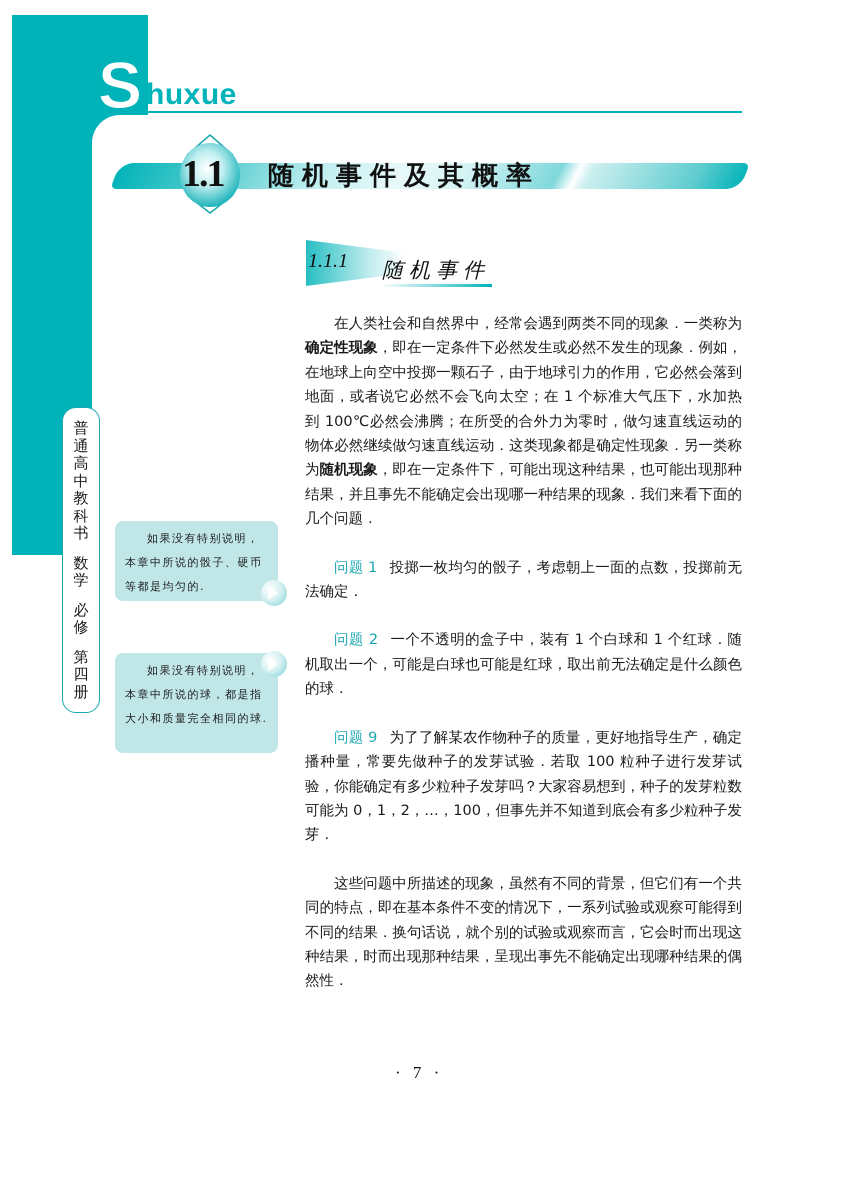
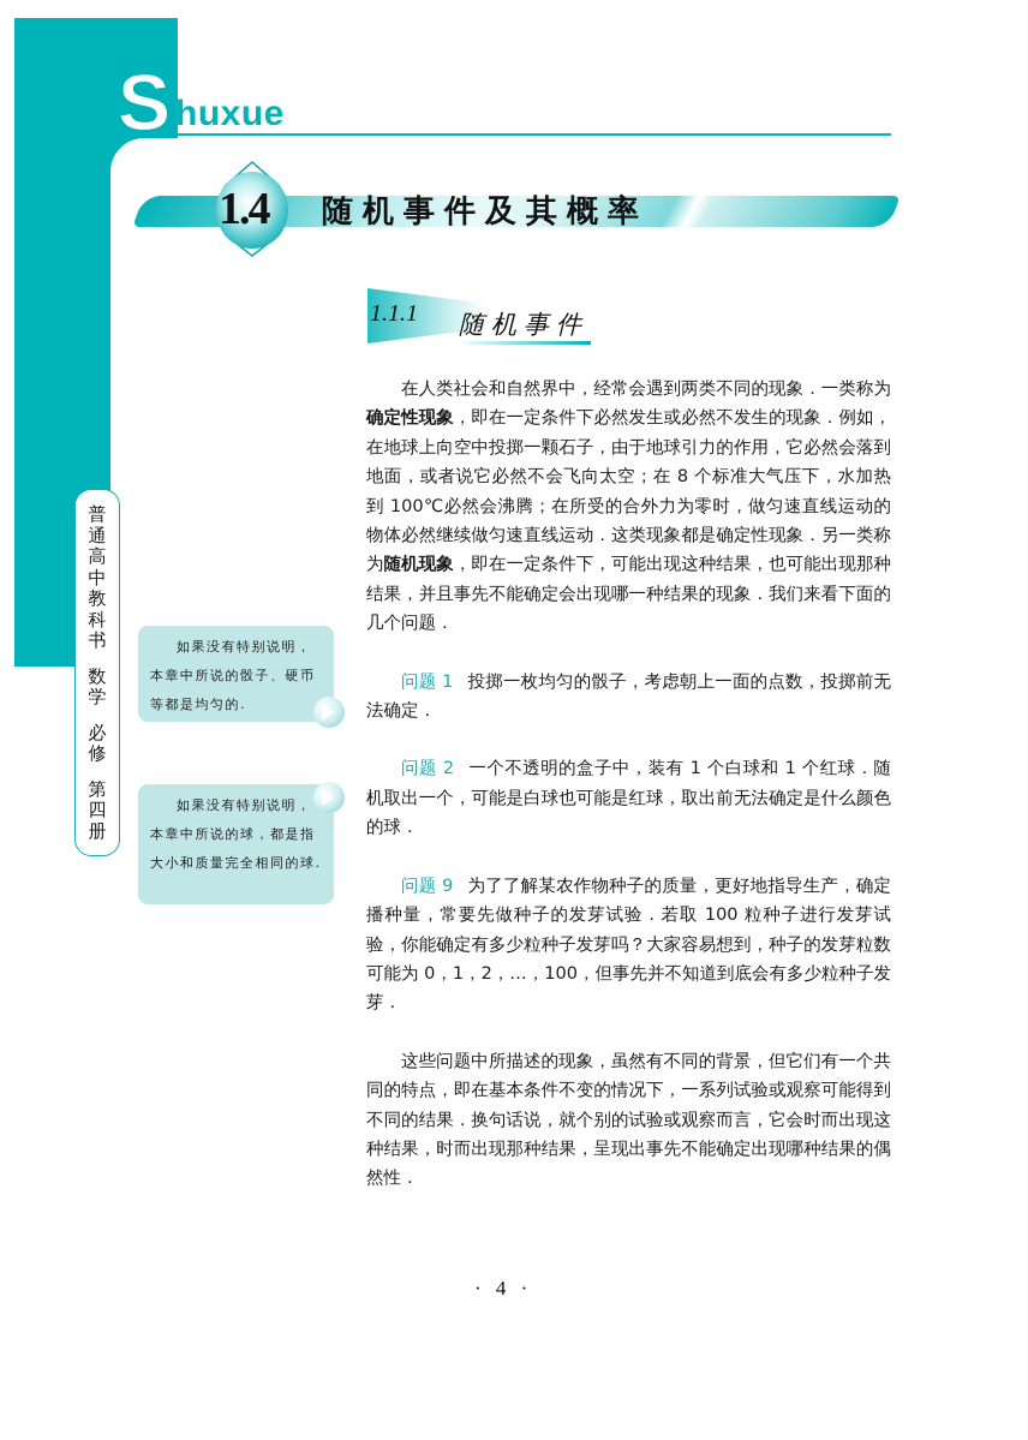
  S
  huxue
- 1.1
+ 1.4
  随机事件及其概率
  1.1.1
  随机事件
  普通高中教科书
  数学
  必修
  第四册
  如果没有特别说明，本章中所说的骰子、硬币等都是均匀的.
  如果没有特别说明，本章中所说的球，都是指大小和质量完全相同的球.
- 在人类社会和自然界中，经常会遇到两类不同的现象．一类称为确定性现象，即在一定条件下必然发生或必然不发生的现象．例如，在地球上向空中投掷一颗石子，由于地球引力的作用，它必然会落到地面，或者说它必然不会飞向太空；在 1 个标准大气压下，水加热到 100℃必然会沸腾；在所受的合外力为零时，做匀速直线运动的物体必然继续做匀速直线运动．这类现象都是确定性现象．另一类称为随机现象，即在一定条件下，可能出现这种结果，也可能出现那种结果，并且事先不能确定会出现哪一种结果的现象．我们来看下面的几个问题．
+ 在人类社会和自然界中，经常会遇到两类不同的现象．一类称为确定性现象，即在一定条件下必然发生或必然不发生的现象．例如，在地球上向空中投掷一颗石子，由于地球引力的作用，它必然会落到地面，或者说它必然不会飞向太空；在 8 个标准大气压下，水加热到 100℃必然会沸腾；在所受的合外力为零时，做匀速直线运动的物体必然继续做匀速直线运动．这类现象都是确定性现象．另一类称为随机现象，即在一定条件下，可能出现这种结果，也可能出现那种结果，并且事先不能确定会出现哪一种结果的现象．我们来看下面的几个问题．
  问题 1 投掷一枚均匀的骰子，考虑朝上一面的点数，投掷前无法确定．
  问题 2 一个不透明的盒子中，装有 1 个白球和 1 个红球．随机取出一个，可能是白球也可能是红球，取出前无法确定是什么颜色的球．
  问题 9 为了了解某农作物种子的质量，更好地指导生产，确定播种量，常要先做种子的发芽试验．若取 100 粒种子进行发芽试验，你能确定有多少粒种子发芽吗？大家容易想到，种子的发芽粒数可能为 0，1，2，…，100，但事先并不知道到底会有多少粒种子发芽．
  这些问题中所描述的现象，虽然有不同的背景，但它们有一个共同的特点，即在基本条件不变的情况下，一系列试验或观察可能得到不同的结果．换句话说，就个别的试验或观察而言，它会时而出现这种结果，时而出现那种结果，呈现出事先不能确定出现哪种结果的偶然性．
- · 7 ·
+ · 4 ·
